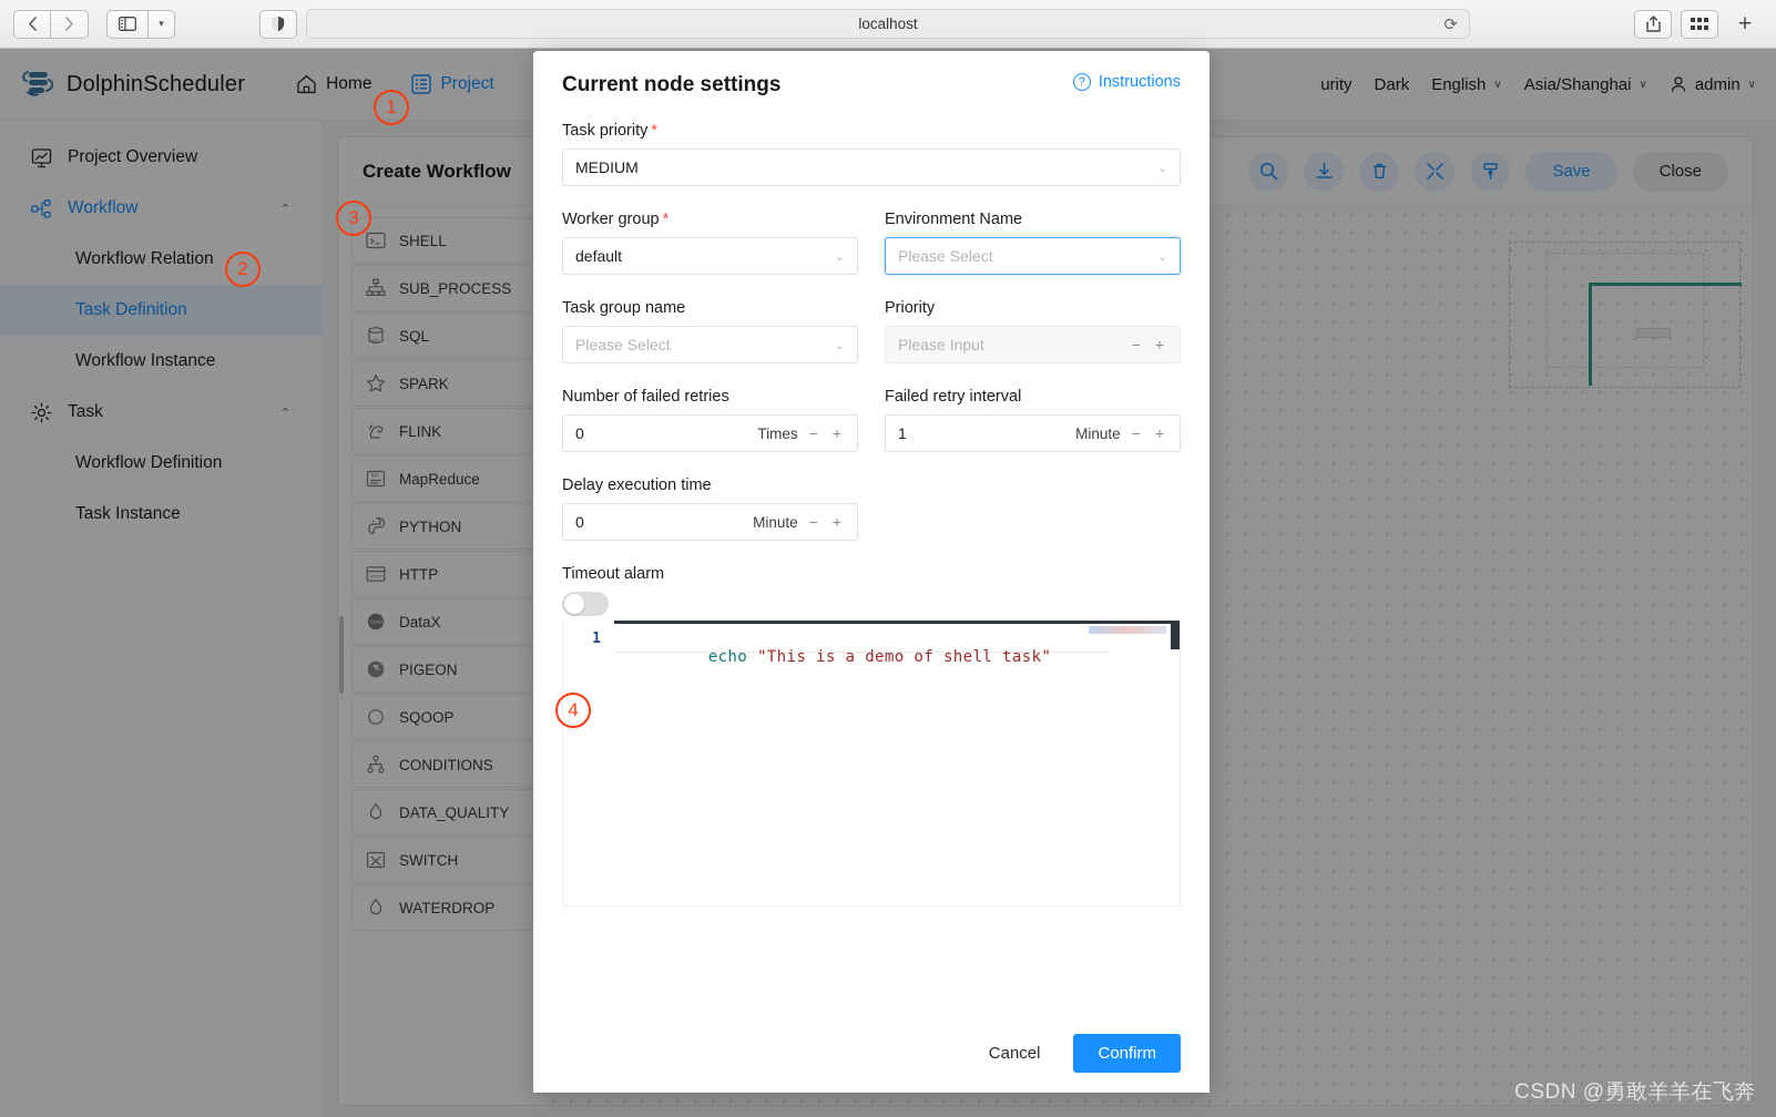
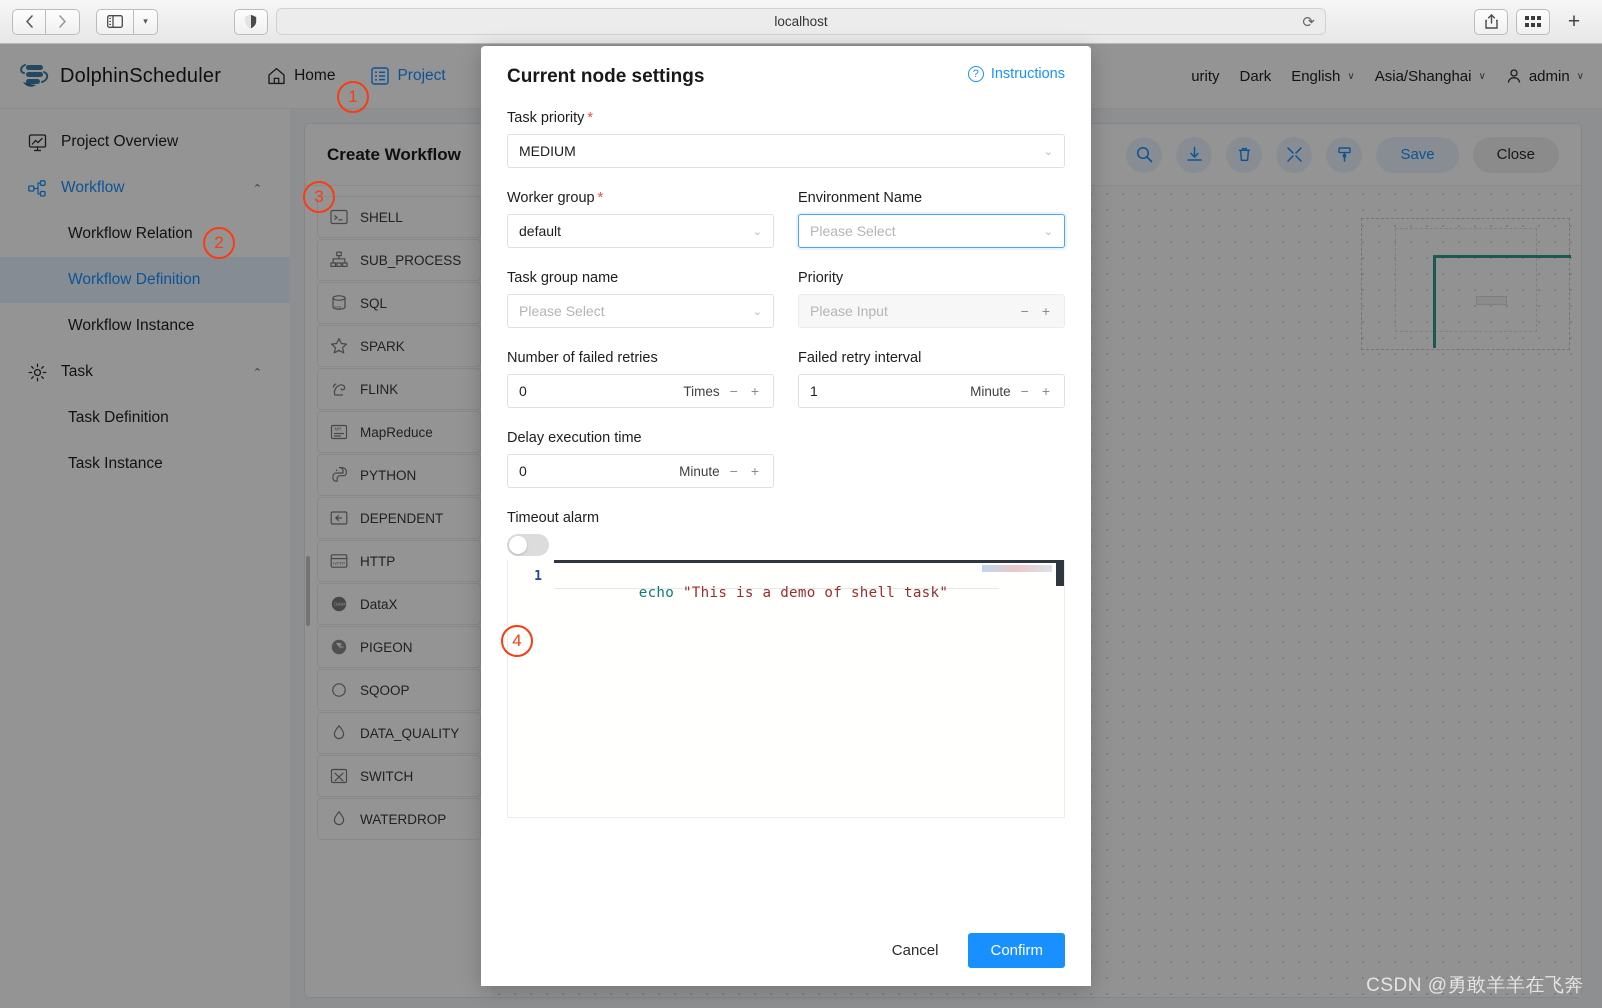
  ▾
  localhost
  ⟳
  +
  DolphinScheduler
  Home
  Project
  urity
  Dark
  English
  ∨
  Asia/Shanghai
  ∨
  admin
  ∨
  Project Overview
  Workflow
  ⌃
  Workflow Relation
- Task Definition
+ Workflow Definition
  Workflow Instance
  Task
  ⌃
- Workflow Definition
+ Task Definition
  Task Instance
  Create Workflow
  Save
  Close
  SHELL
  SUB_PROCESS
  SQL
  SPARK
  FLINK
  MapReduce
  PYTHON
+ DEPENDENT
  HTTP
  DataX
  PIGEON
  SQOOP
- CONDITIONS
  DATA_QUALITY
  SWITCH
  WATERDROP
  Current node settings
  ?
  Instructions
  Task priority *
  MEDIUM
  ⌄
  Worker group *
  default
  ⌄
  Environment Name
  Please Select
  ⌄
  Task group name
  Please Select
  ⌄
  Priority
  Please Input
  −
  +
  Number of failed retries
  0
  Times
  −
  +
  Failed retry interval
  1
  Minute
  −
  +
  Delay execution time
  0
  Minute
  −
  +
  Timeout alarm
  1
  echo "This is a demo of shell task"
  Cancel
  Confirm
  1
  2
  3
  4
  CSDN @勇敢羊羊在飞奔
